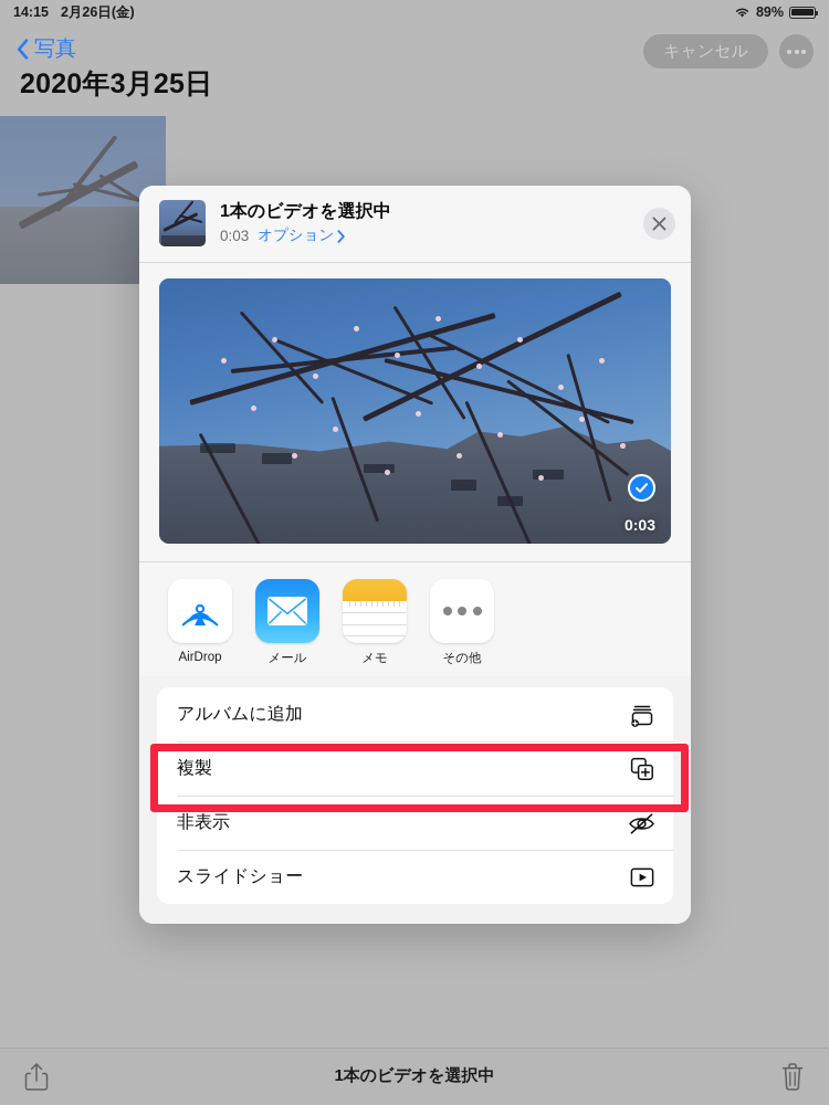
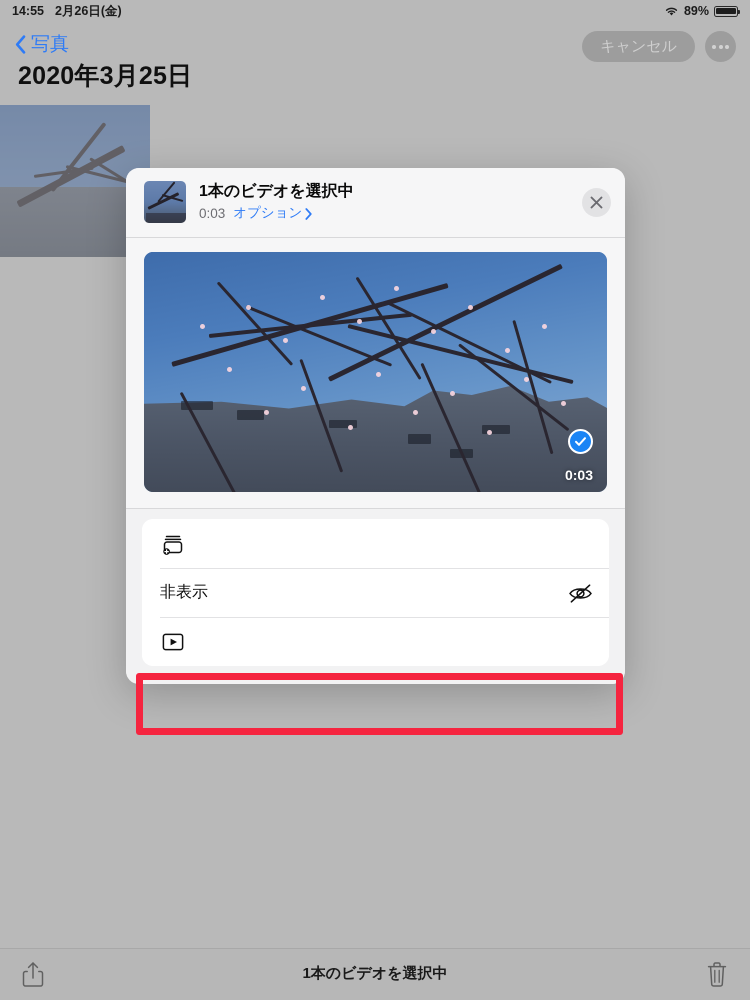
- 14:15
+ 14:55
  2月26日(金)
  89%
  写真
  キャンセル
  2020年3月25日
  1本のビデオを選択中
  0:03
  オプション
  0:03
- AirDrop
- メール
- メモ
- その他
- アルバムに追加
- 複製
  非表示
- スライドショー
  1本のビデオを選択中
